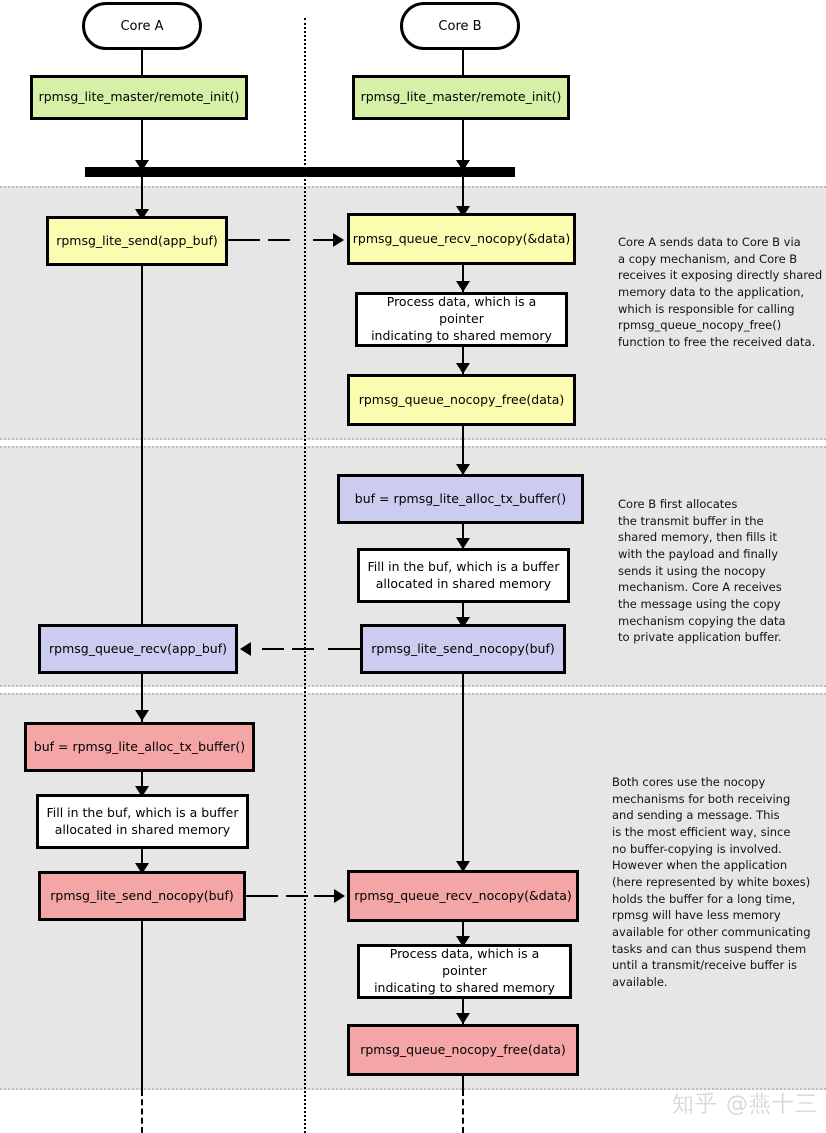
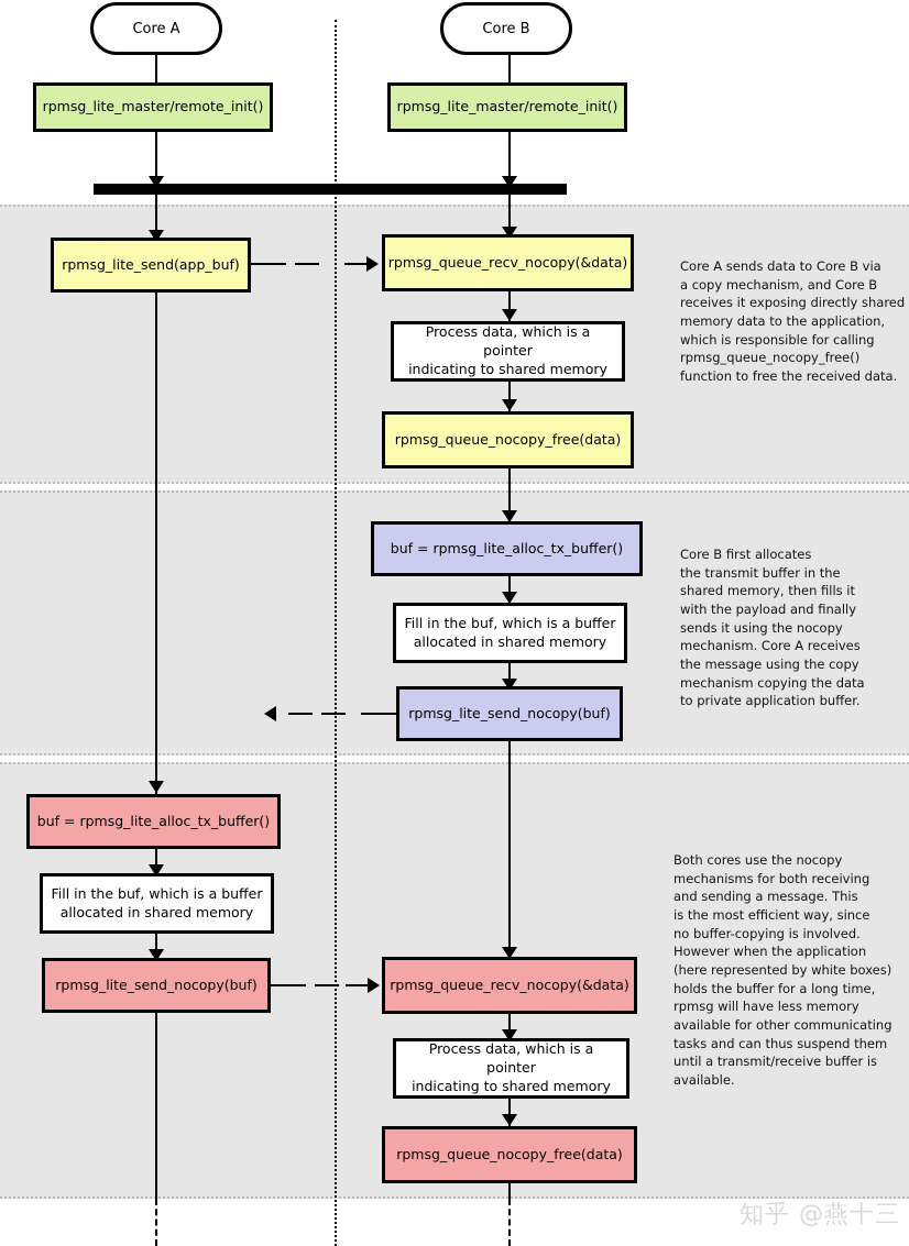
  Core A
  Core B
  rpmsg_lite_master/remote_init()
  rpmsg_lite_master/remote_init()
  rpmsg_lite_send(app_buf)
  rpmsg_queue_recv_nocopy(&data)
  Process data, which is a pointer
  indicating to shared memory
  rpmsg_queue_nocopy_free(data)
  Core A sends data to Core B via
  a copy mechanism, and Core B
  receives it exposing directly shared
  memory data to the application,
  which is responsible for calling
  rpmsg_queue_nocopy_free()
  function to free the received data.
  buf = rpmsg_lite_alloc_tx_buffer()
  Fill in the buf, which is a buffer
  allocated in shared memory
  rpmsg_lite_send_nocopy(buf)
- rpmsg_queue_recv(app_buf)
  Core B first allocates
  the transmit buffer in the
  shared memory, then fills it
  with the payload and finally
  sends it using the nocopy
  mechanism. Core A receives
  the message using the copy
  mechanism copying the data
  to private application buffer.
  buf = rpmsg_lite_alloc_tx_buffer()
  Fill in the buf, which is a buffer
  allocated in shared memory
  rpmsg_lite_send_nocopy(buf)
  rpmsg_queue_recv_nocopy(&data)
  Process data, which is a pointer
  indicating to shared memory
  rpmsg_queue_nocopy_free(data)
  Both cores use the nocopy
  mechanisms for both receiving
  and sending a message. This
  is the most efficient way, since
  no buffer-copying is involved.
  However when the application
  (here represented by white boxes)
  holds the buffer for a long time,
  rpmsg will have less memory
  available for other communicating
  tasks and can thus suspend them
  until a transmit/receive buffer is
  available.
  知乎 @燕十三
